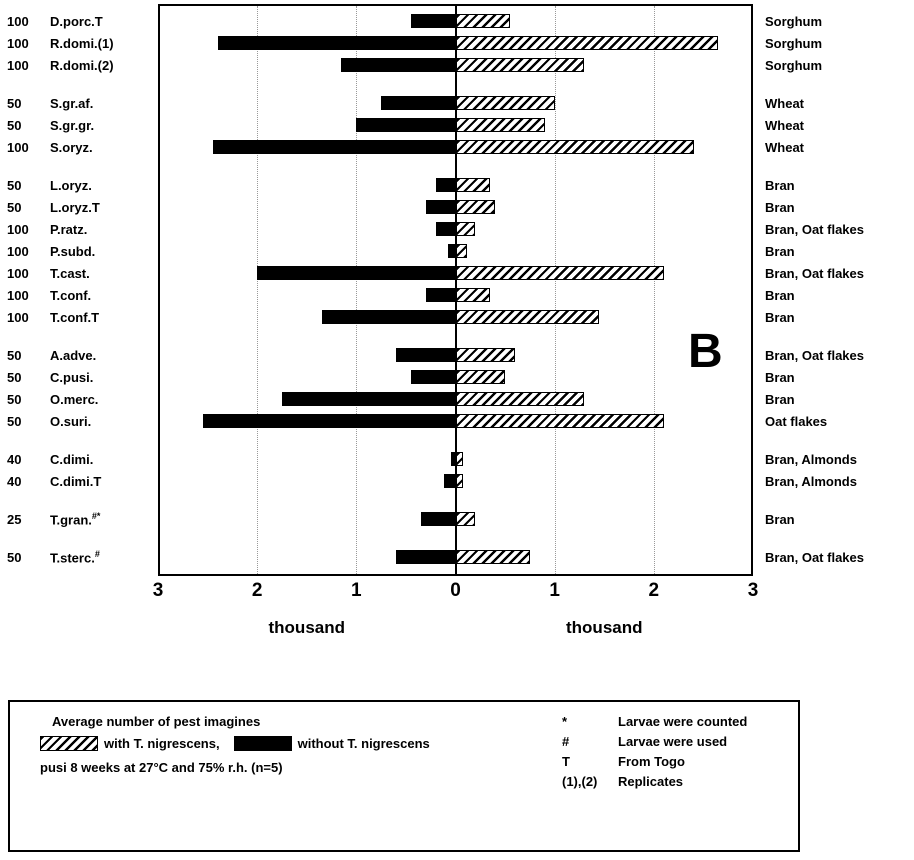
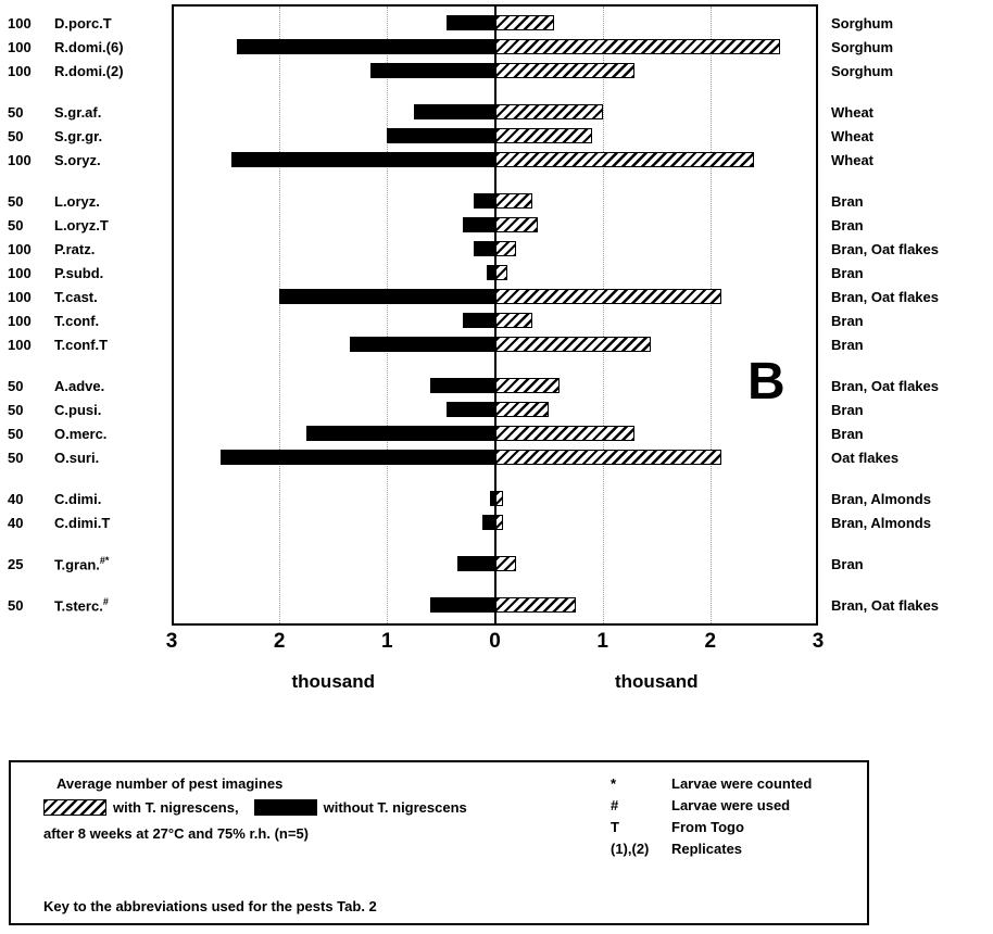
  100
  D.porc.T
  Sorghum
  100
- R.domi.(1)
+ R.domi.(6)
  Sorghum
  100
  R.domi.(2)
  Sorghum
  50
  S.gr.af.
  Wheat
  50
  S.gr.gr.
  Wheat
  100
  S.oryz.
  Wheat
  50
  L.oryz.
  Bran
  50
  L.oryz.T
  Bran
  100
  P.ratz.
  Bran, Oat flakes
  100
  P.subd.
  Bran
  100
  T.cast.
  Bran, Oat flakes
  100
  T.conf.
  Bran
  100
  T.conf.T
  Bran
  50
  A.adve.
  Bran, Oat flakes
  50
  C.pusi.
  Bran
  50
  O.merc.
  Bran
  50
  O.suri.
  Oat flakes
  40
  C.dimi.
  Bran, Almonds
  40
  C.dimi.T
  Bran, Almonds
  25
  T.gran.#*
  Bran
  50
  T.sterc.#
  Bran, Oat flakes
  B
  3
  2
  1
  0
  1
  2
  3
  thousand
  thousand
  Average number of pest imagines
  with T. nigrescens,
  without T. nigrescens
- pusi 8 weeks at 27°C and 75% r.h. (n=5)
+ after 8 weeks at 27°C and 75% r.h. (n=5)
  *
  Larvae were counted
  #
  Larvae were used
  T
  From Togo
  (1),(2)
  Replicates
+ Key to the abbreviations used for the pests Tab. 2
